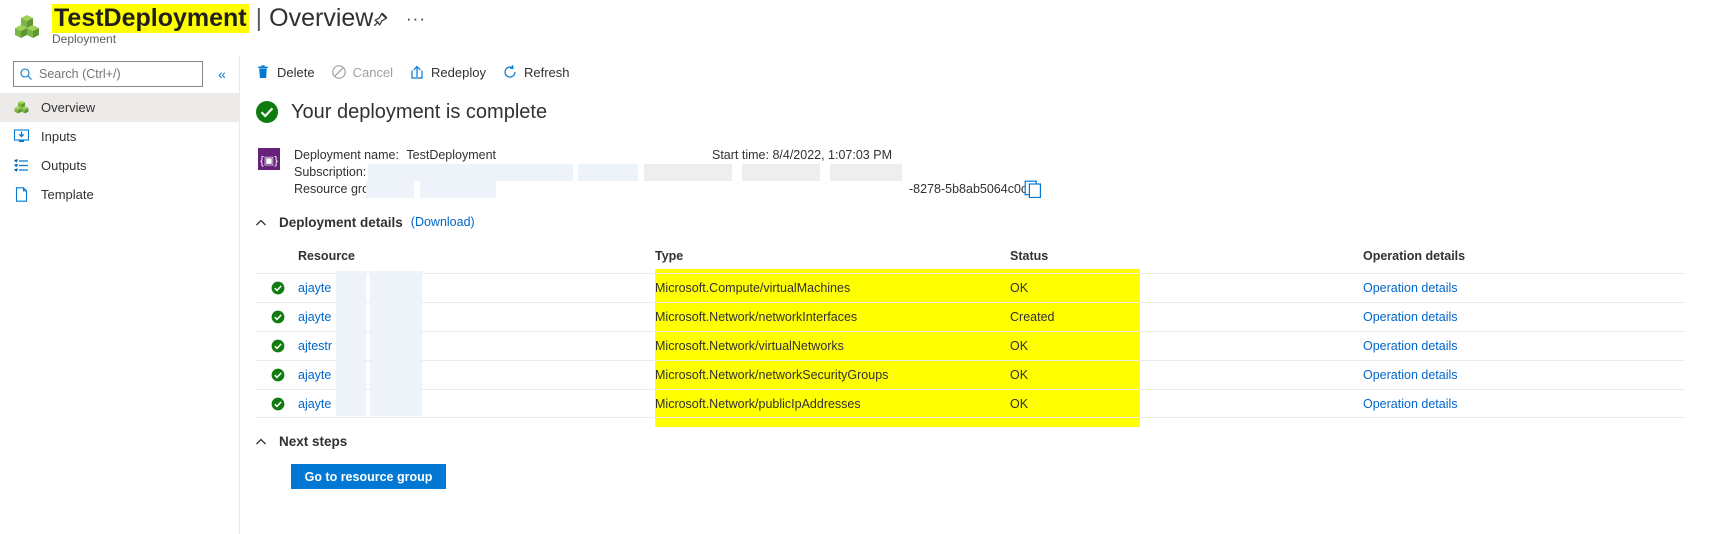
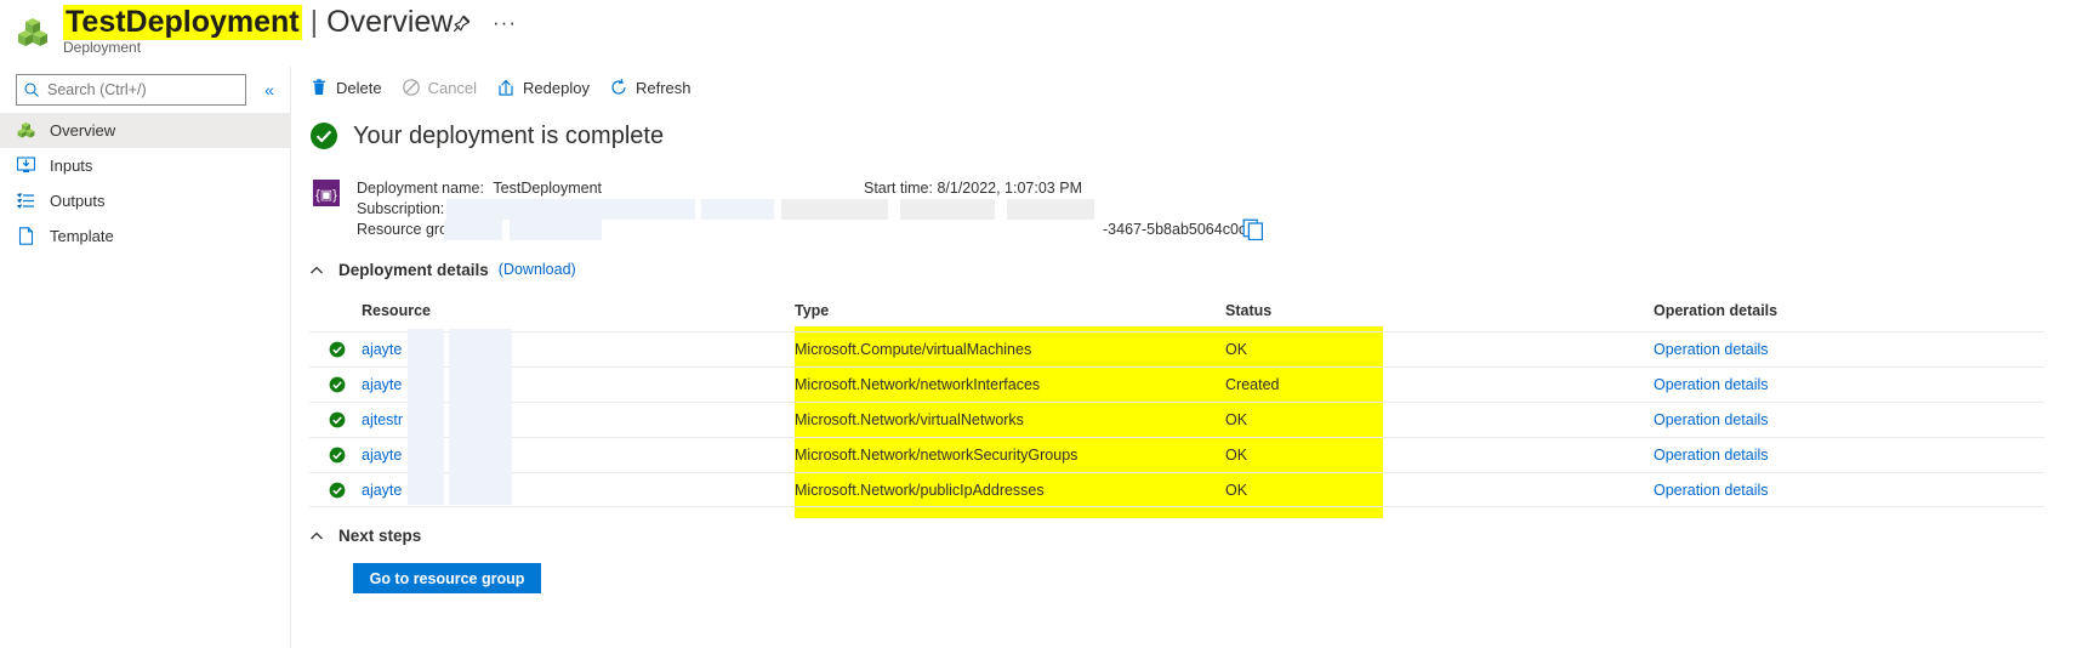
  TestDeployment
  |
  Overview
  ···
  Deployment
  Search (Ctrl+/)
  «
  Overview
  Inputs
  Outputs
  Template
  Delete
  Cancel
  Redeploy
  Refresh
  Your deployment is complete
  {▣}
  Deployment name: TestDeployment
- Start time: 8/4/2022, 1:07:03 PM
+ Start time: 8/1/2022, 1:07:03 PM
  Subscription:
- -8278-5b8ab5064c0c
+ -3467-5b8ab5064c0c
  Resource gr
  Deployment details
  (Download)
  Resource
  Type
  Status
  Operation details
  ajayte
  Microsoft.Compute/virtualMachines
  OK
  Operation details
  ajayte
  Microsoft.Network/networkInterfaces
  Created
  Operation details
  ajtestr
  Microsoft.Network/virtualNetworks
  OK
  Operation details
  ajayte
  Microsoft.Network/networkSecurityGroups
  OK
  Operation details
  ajayte
  Microsoft.Network/publicIpAddresses
  OK
  Operation details
  Next steps
  Go to resource group
